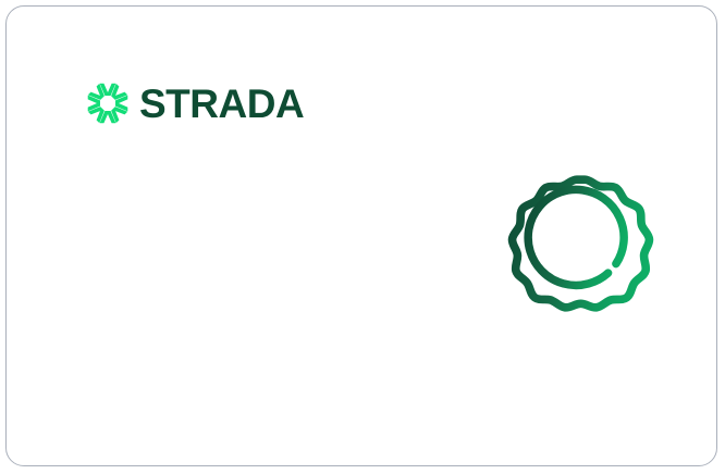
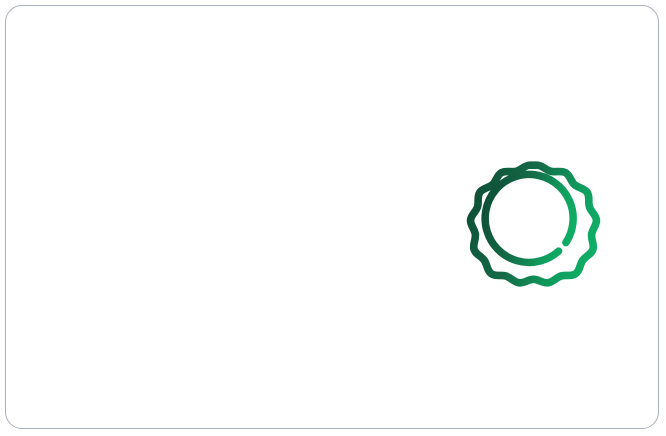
- STRADA
